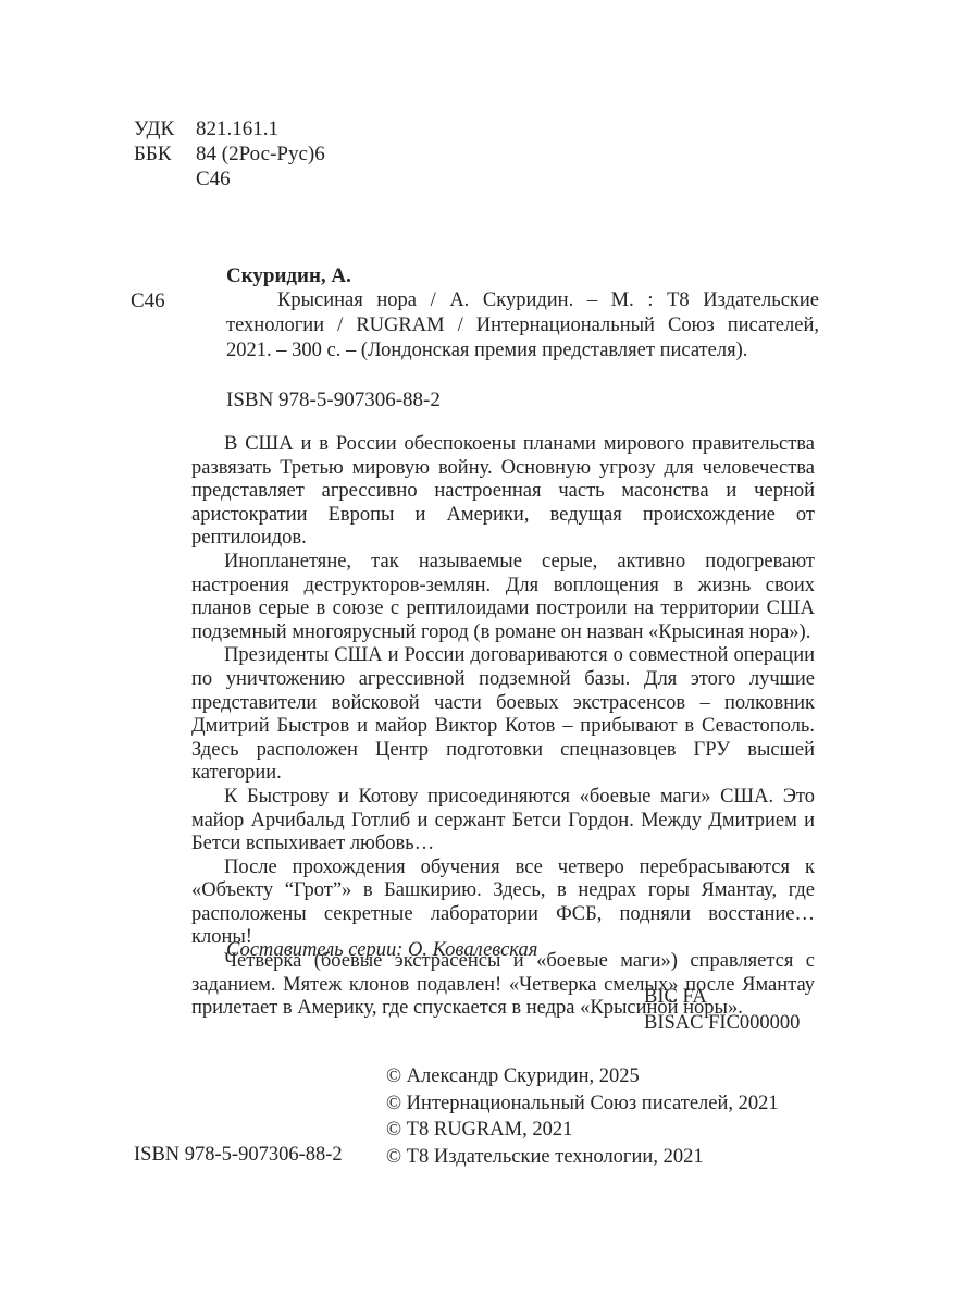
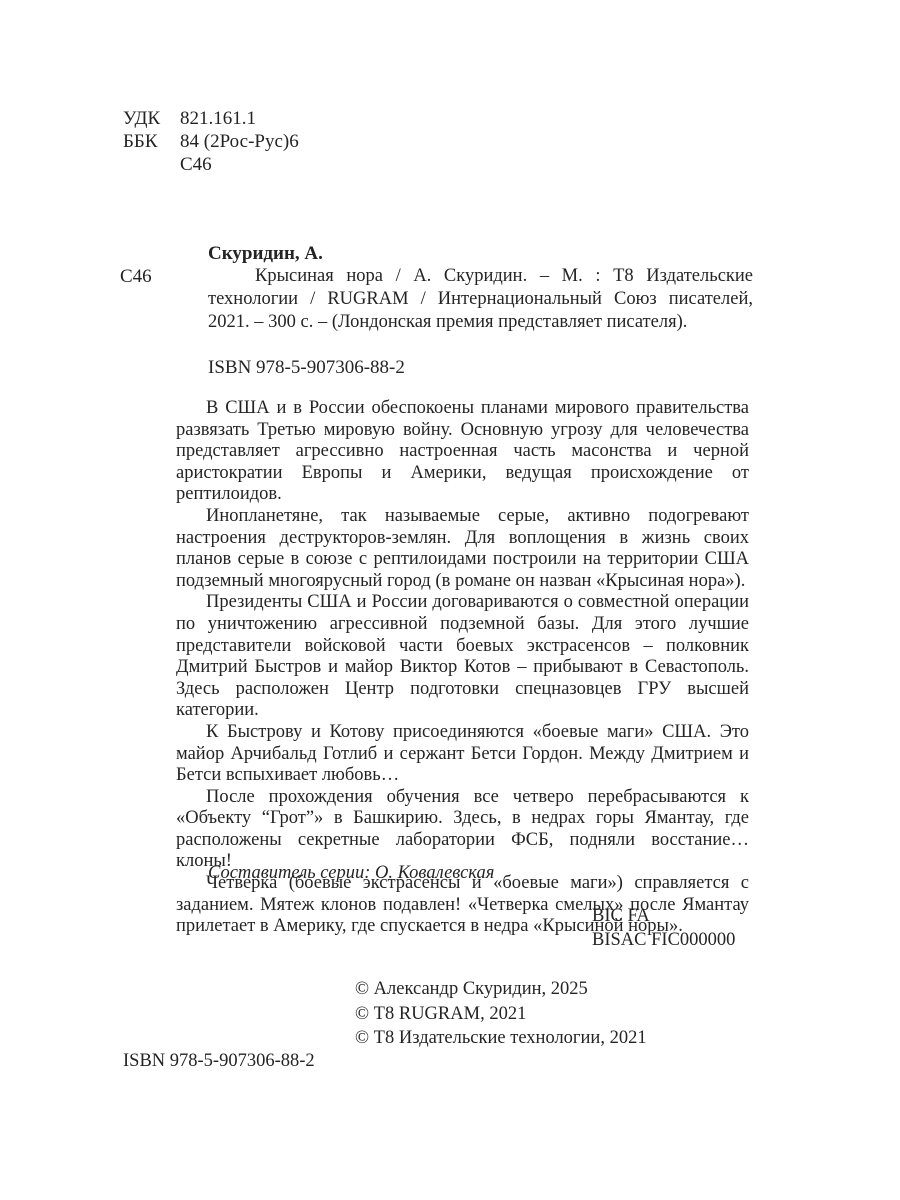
  УДК
  821.161.1
  ББК
  84 (2Рос-Рус)6
  С46
  Скуридин, А.
  С46
  Крысиная нора / А. Скуридин. – М. : Т8 Издательские технологии / RUGRAM / Интернациональный Союз писателей, 2021. – 300 с. – (Лондонская премия представляет писателя).
  ISBN 978-5-907306-88-2
  В США и в России обеспокоены планами мирового правительства развязать Третью мировую войну. Основную угрозу для человечества представляет агрессивно настроенная часть масонства и черной аристократии Европы и Америки, ведущая происхождение от рептилоидов.
  Инопланетяне, так называемые серые, активно подогревают настроения деструкторов-землян. Для воплощения в жизнь своих планов серые в союзе с рептилоидами построили на территории США подземный многоярусный город (в романе он назван «Крысиная нора»).
  Президенты США и России договариваются о совместной операции по уничтожению агрессивной подземной базы. Для этого лучшие представители войсковой части боевых экстрасенсов – полковник Дмитрий Быстров и майор Виктор Котов – прибывают в Севастополь. Здесь расположен Центр подготовки спецназовцев ГРУ высшей категории.
  К Быстрову и Котову присоединяются «боевые маги» США. Это майор Арчибальд Готлиб и сержант Бетси Гордон. Между Дмитрием и Бетси вспыхивает любовь…
  После прохождения обучения все четверо перебрасываются к «Объекту “Грот”» в Башкирию. Здесь, в недрах горы Ямантау, где расположены секретные лаборатории ФСБ, подняли восстание… клоны!
  Четверка (боевые экстрасенсы и «боевые маги») справляется с заданием. Мятеж клонов подавлен! «Четверка смелых» после Ямантау прилетает в Америку, где спускается в недра «Крысиной норы».
  Составитель серии: О. Ковалевская
  BIC FA
  BISAC FIC000000
  © Александр Скуридин, 2025
- © Интернациональный Союз писателей, 2021
  © Т8 RUGRAM, 2021
  © Т8 Издательские технологии, 2021
  ISBN 978-5-907306-88-2
